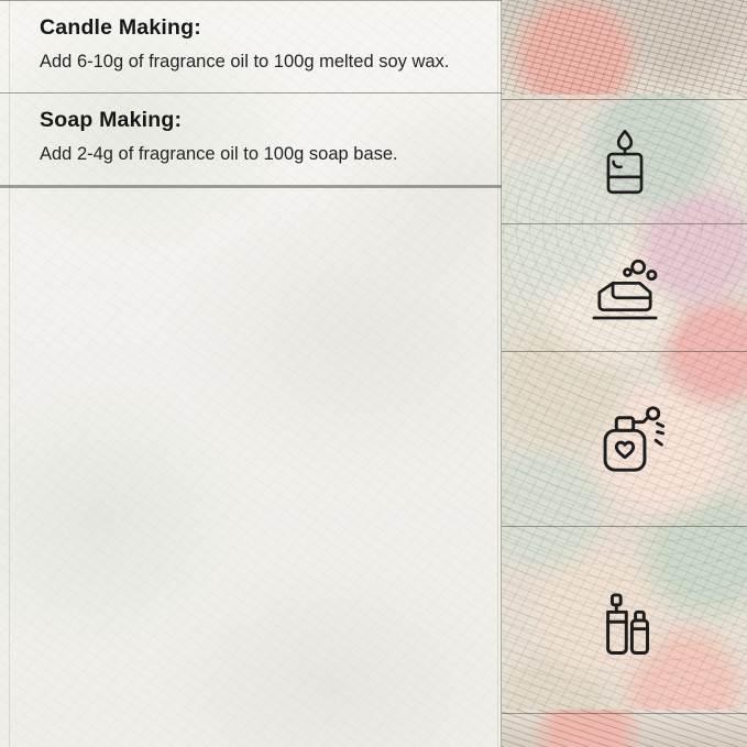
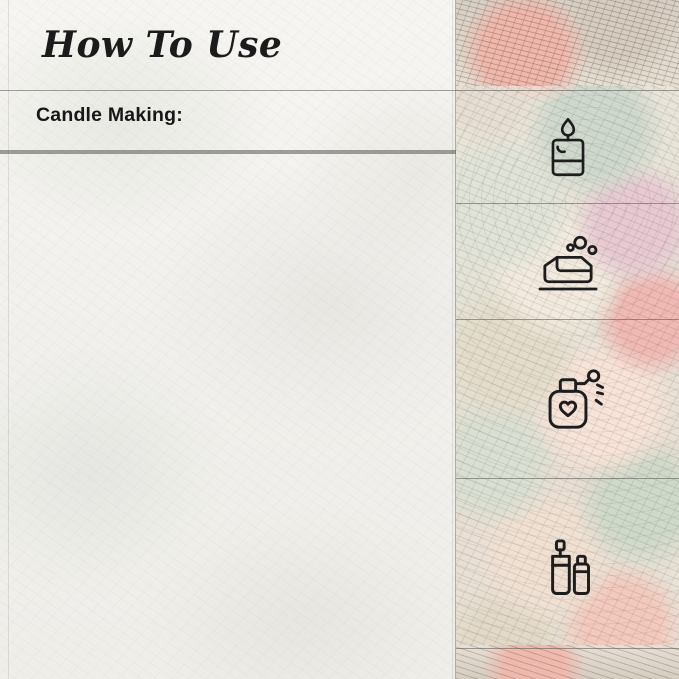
+ How To Use
  Candle Making:
- Add 6-10g of fragrance oil to 100g melted soy wax.
- Soap Making:
- Add 2-4g of fragrance oil to 100g soap base.
